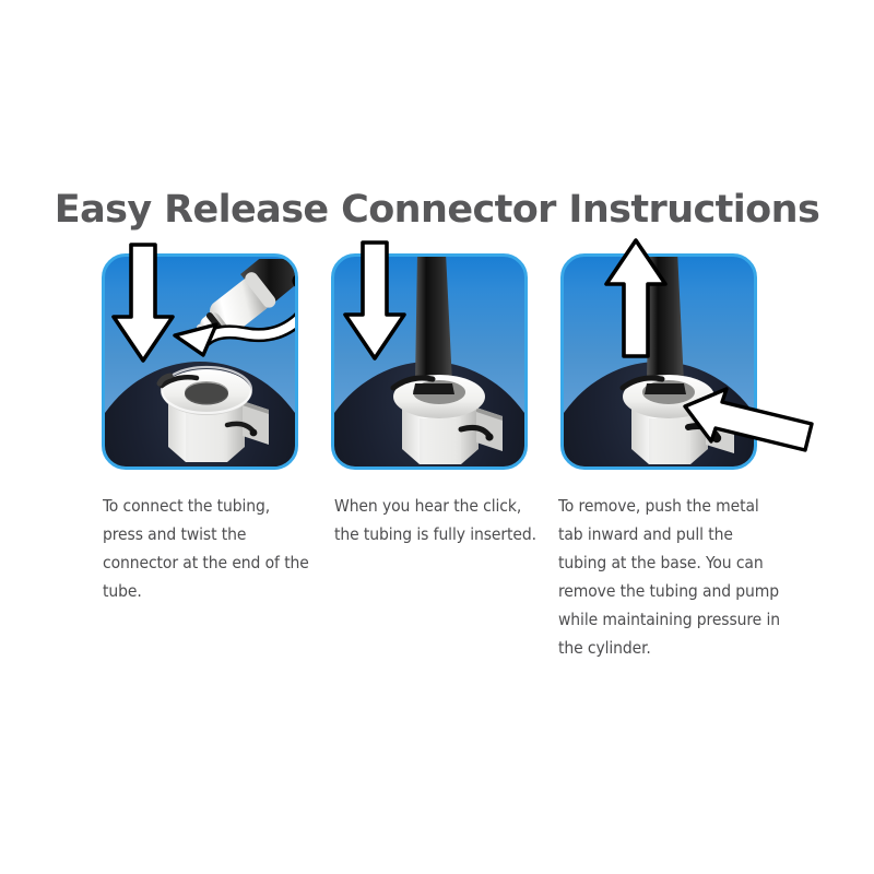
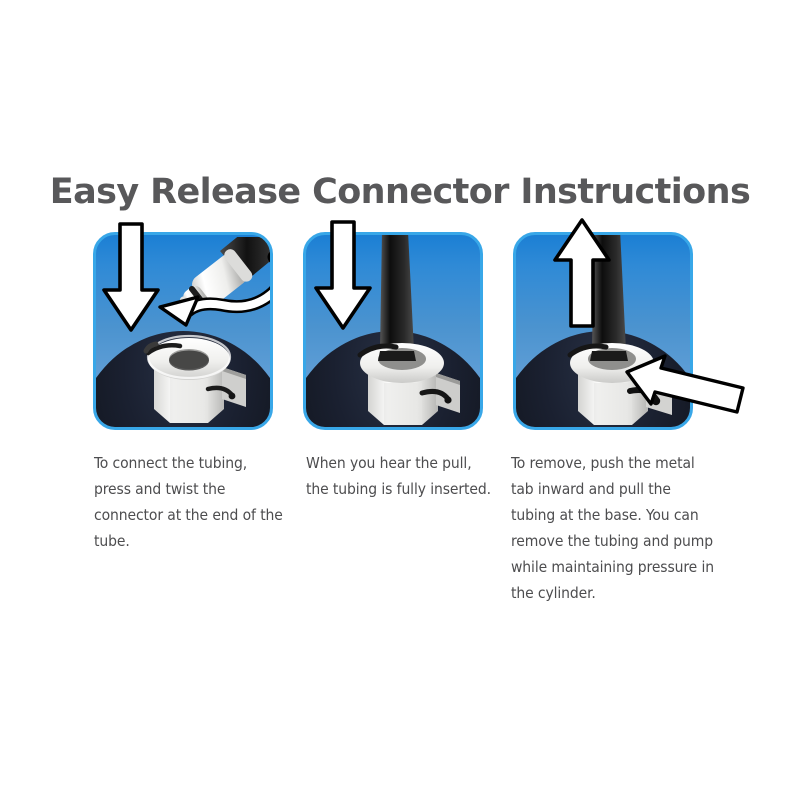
  Easy Release Connector Instructions
  To connect the tubing, press and twist the connector at the end of the tube.
- When you hear the click, the tubing is fully inserted.
+ When you hear the pull, the tubing is fully inserted.
  To remove, push the metal tab inward and pull the tubing at the base. You can remove the tubing and pump while maintaining pressure in the cylinder.
